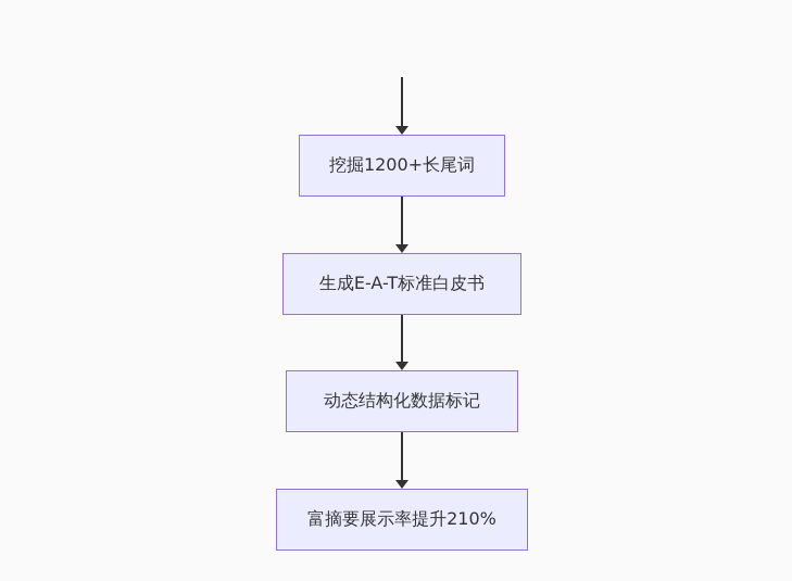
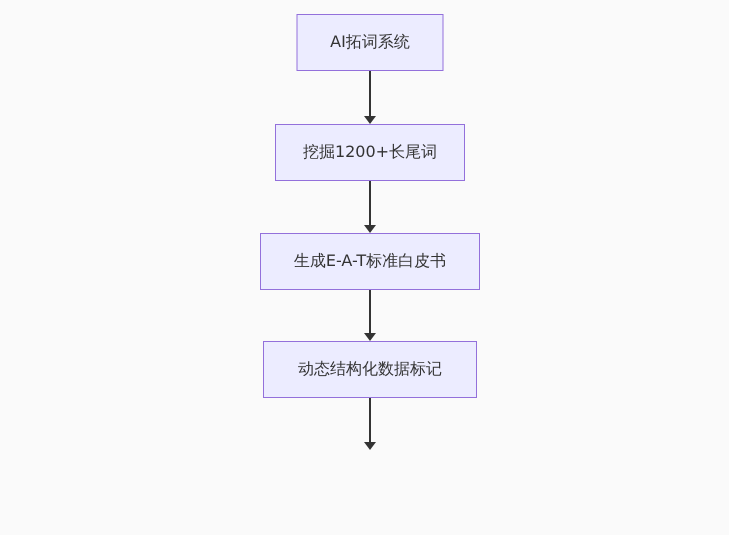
+ AI拓词系统
  挖掘1200+长尾词
  生成E-A-T标准白皮书
  动态结构化数据标记
- 富摘要展示率提升210%
